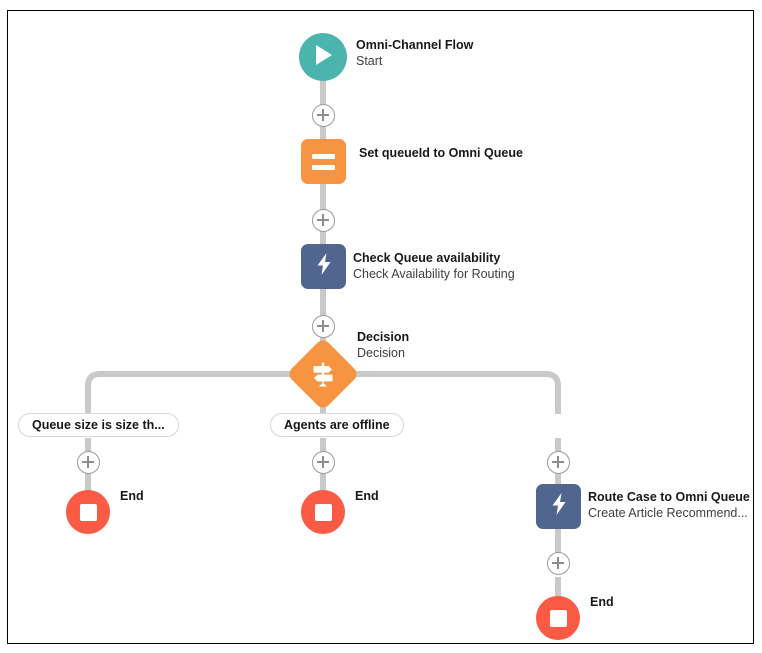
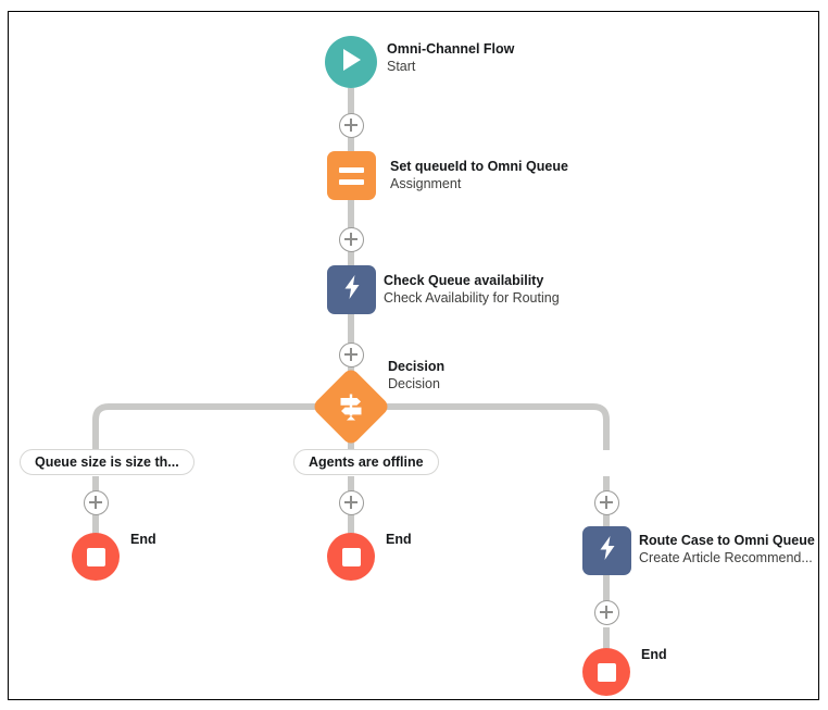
  Omni-Channel Flow
  Start
  Set queueId to Omni Queue
+ Assignment
  Check Queue availability
  Check Availability for Routing
  Decision
  Decision
  Queue size is size th...
  End
  Agents are offline
  End
  Route Case to Omni Queue
  Create Article Recommend...
  End
